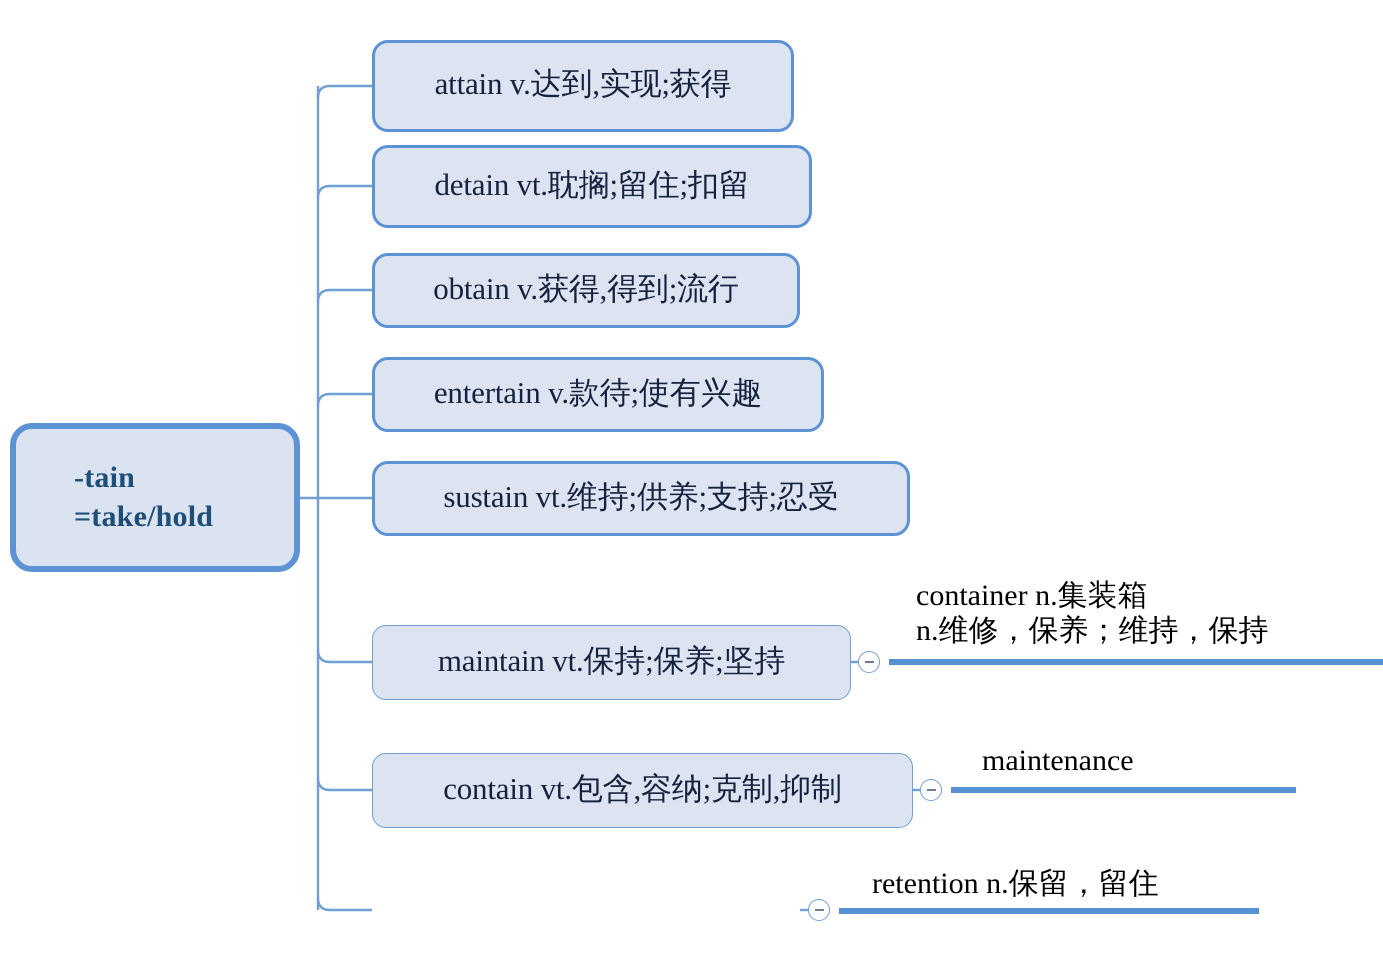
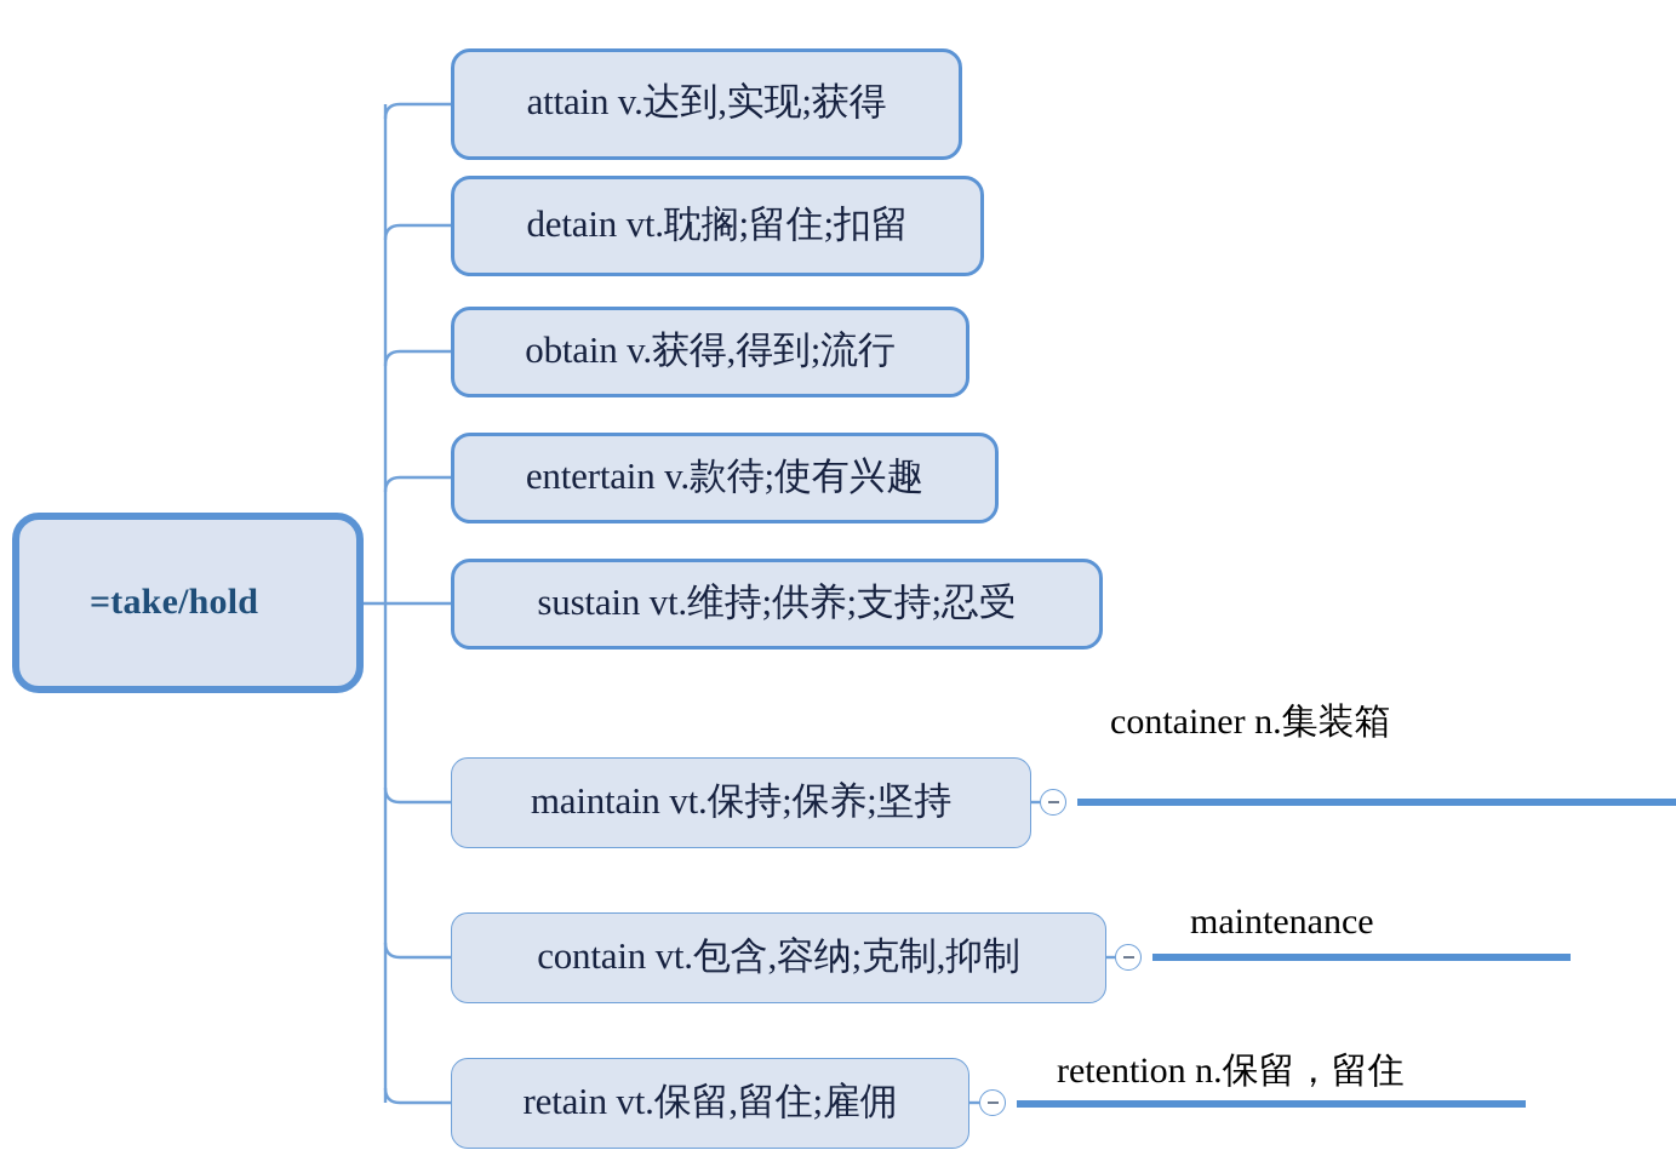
- -tain
  =take/hold
  attain v.达到,实现;获得
  detain vt.耽搁;留住;扣留
  obtain v.获得,得到;流行
  entertain v.款待;使有兴趣
  sustain vt.维持;供养;支持;忍受
  maintain vt.保持;保养;坚持
  contain vt.包含,容纳;克制,抑制
+ retain vt.保留,留住;雇佣
  container n.集装箱
- n.维修，保养；维持，保持
  maintenance
  retention n.保留，留住
